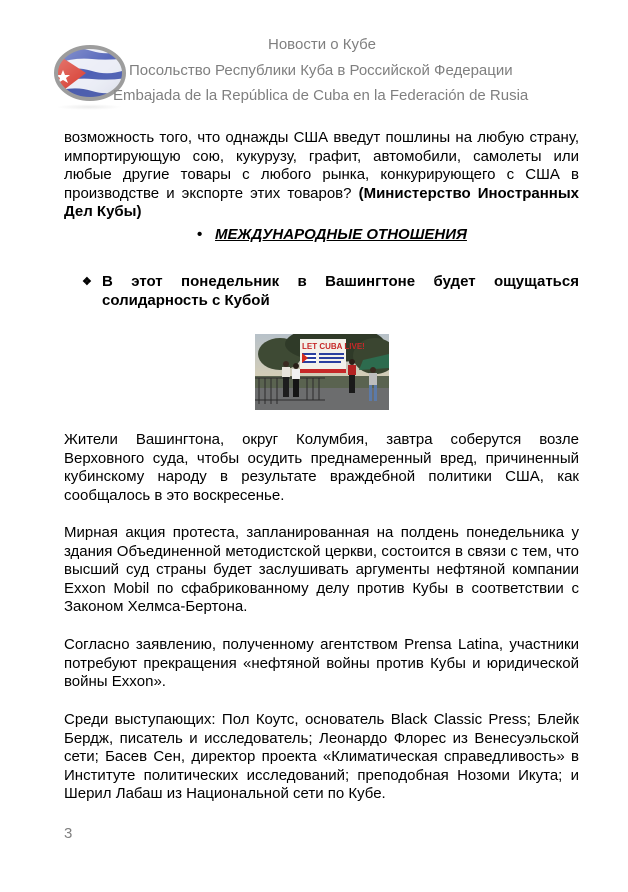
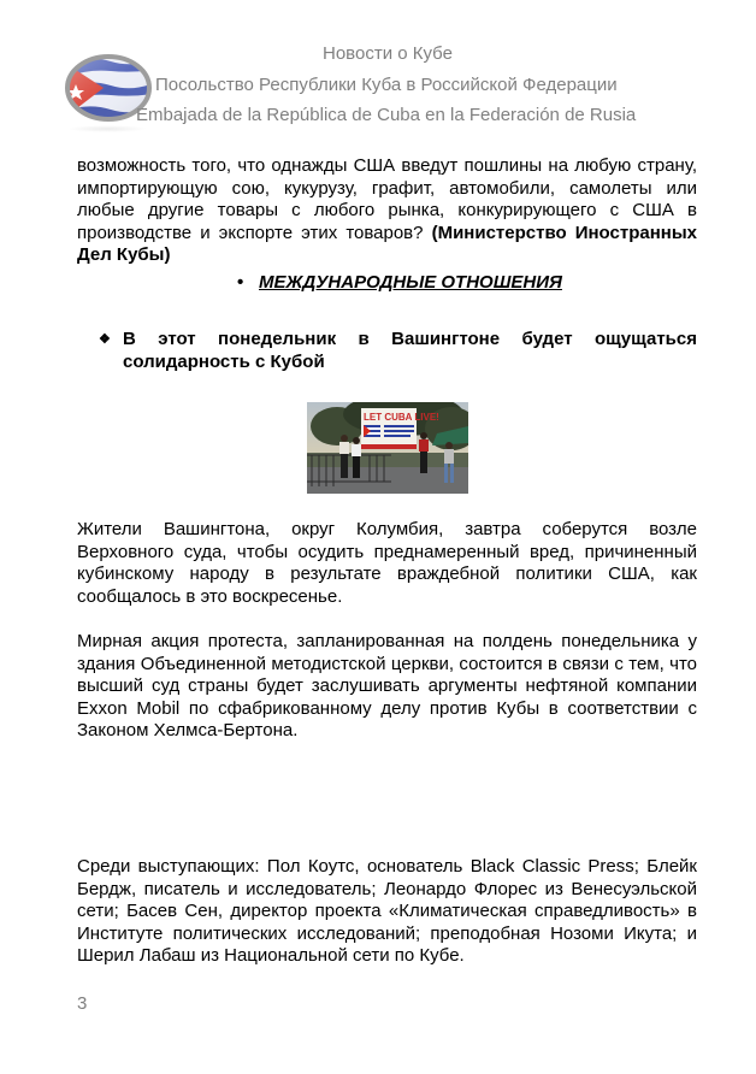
  Новости о Кубе
  Посольство Республики Куба в Российской Федерации
  Embajada de la República de Cuba en la Federación de Rusia
  возможность того, что однажды США введут пошлины на любую страну, импортирующую сою, кукурузу, графит, автомобили, самолеты или любые другие товары с любого рынка, конкурирующего с США в производстве и экспорте этих товаров? (Министерство Иностранных Дел Кубы)
  • МЕЖДУНАРОДНЫЕ ОТНОШЕНИЯ
  ❖
  В этот понедельник в Вашингтоне будет ощущаться солидарность с Кубой
  LET CUBA LIVE!
  Жители Вашингтона, округ Колумбия, завтра соберутся возле Верховного суда, чтобы осудить преднамеренный вред, причиненный кубинскому народу в результате враждебной политики США, как сообщалось в это воскресенье.
  Мирная акция протеста, запланированная на полдень понедельника у здания Объединенной методистской церкви, состоится в связи с тем, что высший суд страны будет заслушивать аргументы нефтяной компании Exxon Mobil по сфабрикованному делу против Кубы в соответствии с Законом Хелмса-Бертона.
- Согласно заявлению, полученному агентством Prensa Latina, участники потребуют прекращения «нефтяной войны против Кубы и юридической войны Exxon».
  Среди выступающих: Пол Коутс, основатель Black Classic Press; Блейк Бердж, писатель и исследователь; Леонардо Флорес из Венесуэльской сети; Басев Сен, директор проекта «Климатическая справедливость» в Институте политических исследований; преподобная Нозоми Икута; и Шерил Лабаш из Национальной сети по Кубе.
  3
